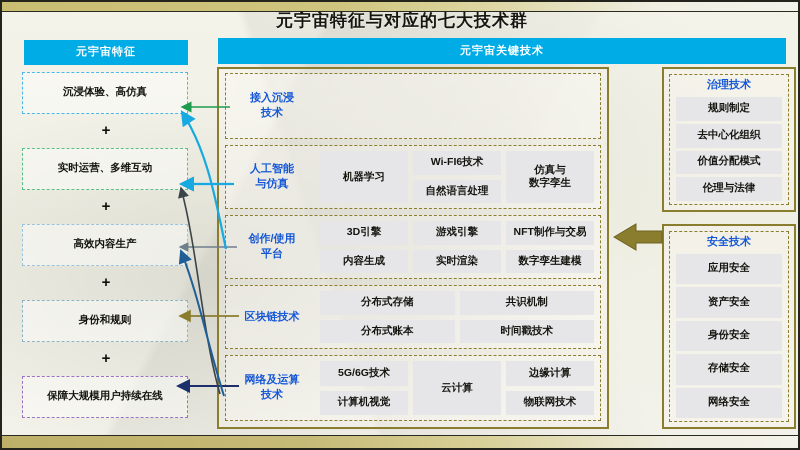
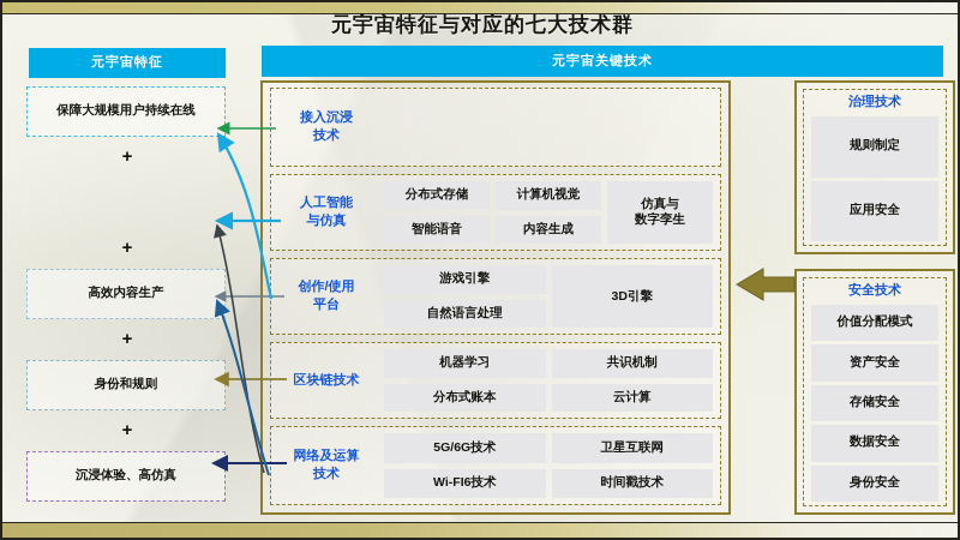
  元宇宙特征与对应的七大技术群
  元宇宙特征
  元宇宙关键技术
- 沉浸体验、高仿真
+ 保障大规模用户持续在线
  +
- 实时运营、多维互动
  +
  高效内容生产
  +
  身份和规则
  +
- 保障大规模用户持续在线
+ 沉浸体验、高仿真
  接入沉浸
  技术
  人工智能
  与仿真
- 机器学习
+ 分布式存储
+ 智能语音
- Wi-FI6技术
+ 计算机视觉
- 自然语言处理
+ 内容生成
  仿真与
  数字孪生
  创作/使用
  平台
- 3D引擎
+ 游戏引擎
- 内容生成
+ 自然语言处理
- 游戏引擎
+ 3D引擎
- 实时渲染
- NFT制作与交易
- 数字孪生建模
  区块链技术
- 分布式存储
+ 机器学习
  分布式账本
  共识机制
- 时间戳技术
+ 云计算
  网络及运算
  技术
  5G/6G技术
- 计算机视觉
+ Wi-FI6技术
+ 卫星互联网
- 云计算
+ 时间戳技术
- 边缘计算
- 物联网技术
  治理技术
  规则制定
- 去中心化组织
- 价值分配模式
+ 应用安全
- 伦理与法律
  安全技术
- 应用安全
+ 价值分配模式
  资产安全
- 身份安全
+ 存储安全
+ 数据安全
- 存储安全
+ 身份安全
- 网络安全
